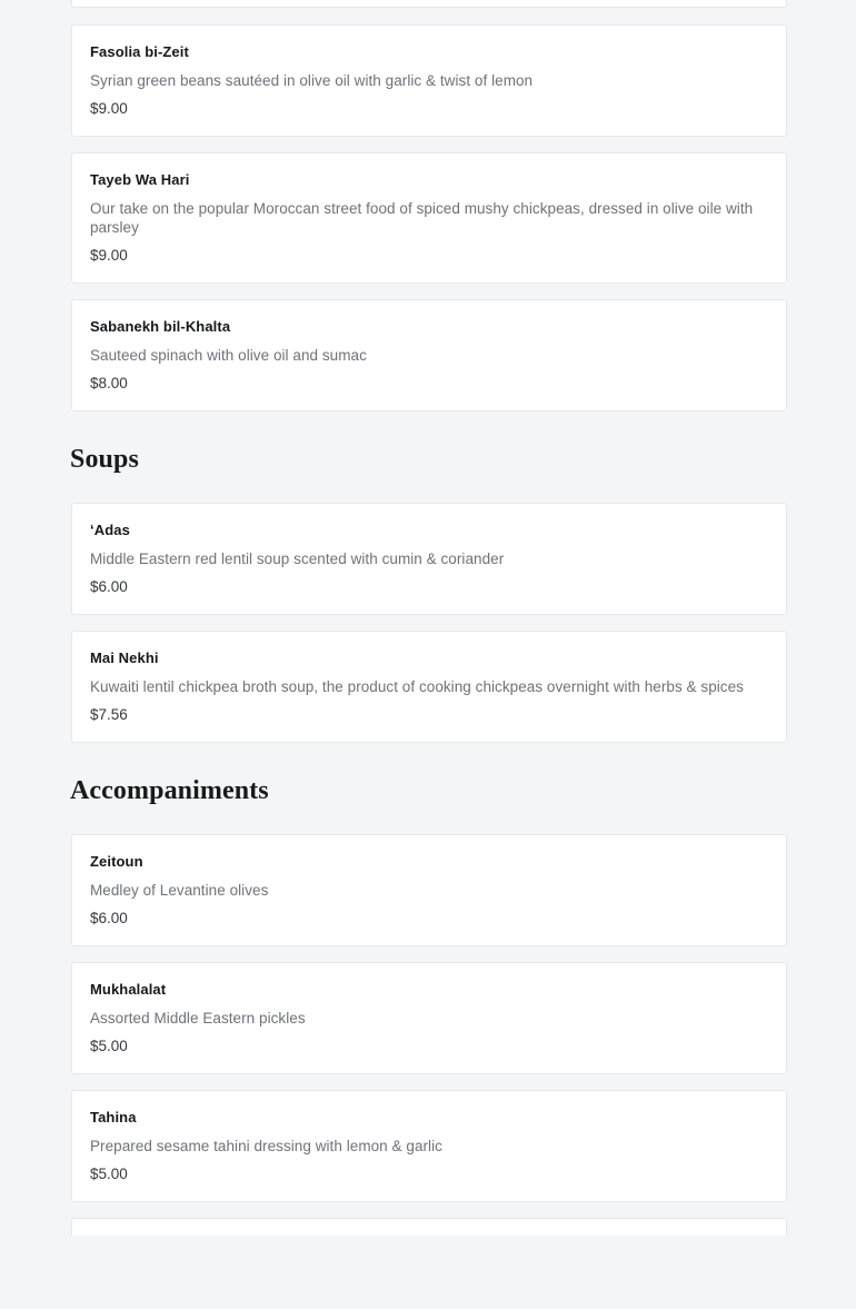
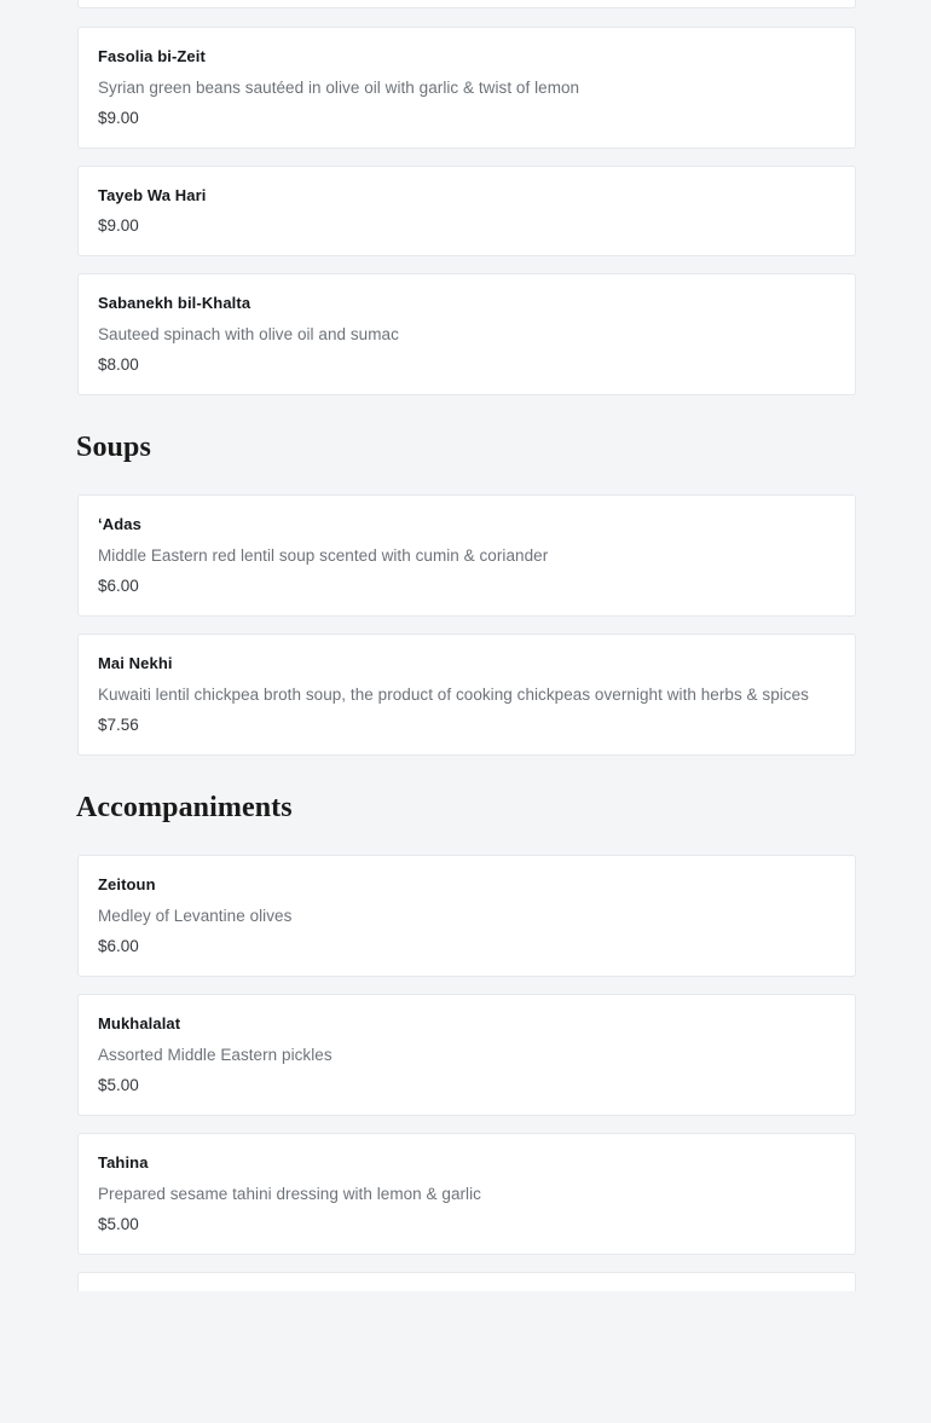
  Fasolia bi-Zeit
  Syrian green beans sautéed in olive oil with garlic & twist of lemon
  $9.00
  Tayeb Wa Hari
- Our take on the popular Moroccan street food of spiced mushy chickpeas, dressed in olive oile with parsley
  $9.00
  Sabanekh bil-Khalta
  Sauteed spinach with olive oil and sumac
  $8.00
  Soups
  ʻAdas
  Middle Eastern red lentil soup scented with cumin & coriander
  $6.00
  Mai Nekhi
  Kuwaiti lentil chickpea broth soup, the product of cooking chickpeas overnight with herbs & spices
  $7.56
  Accompaniments
  Zeitoun
  Medley of Levantine olives
  $6.00
  Mukhalalat
  Assorted Middle Eastern pickles
  $5.00
  Tahina
  Prepared sesame tahini dressing with lemon & garlic
  $5.00
